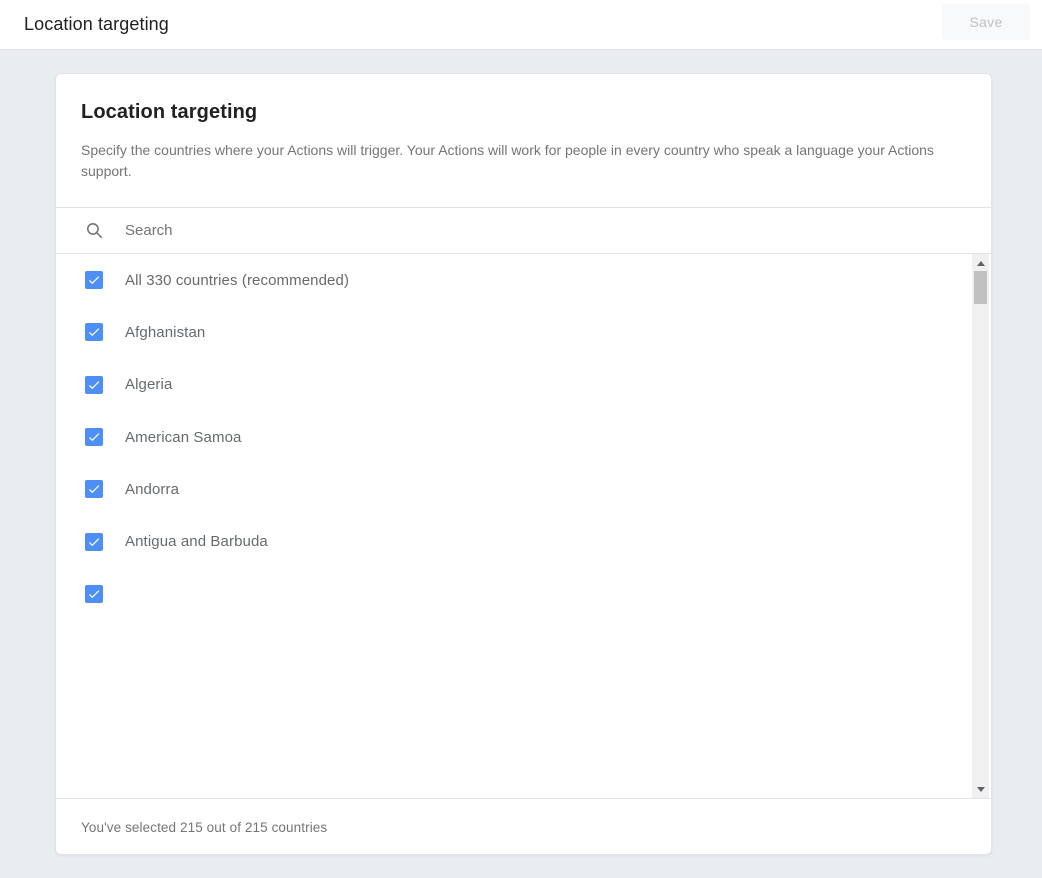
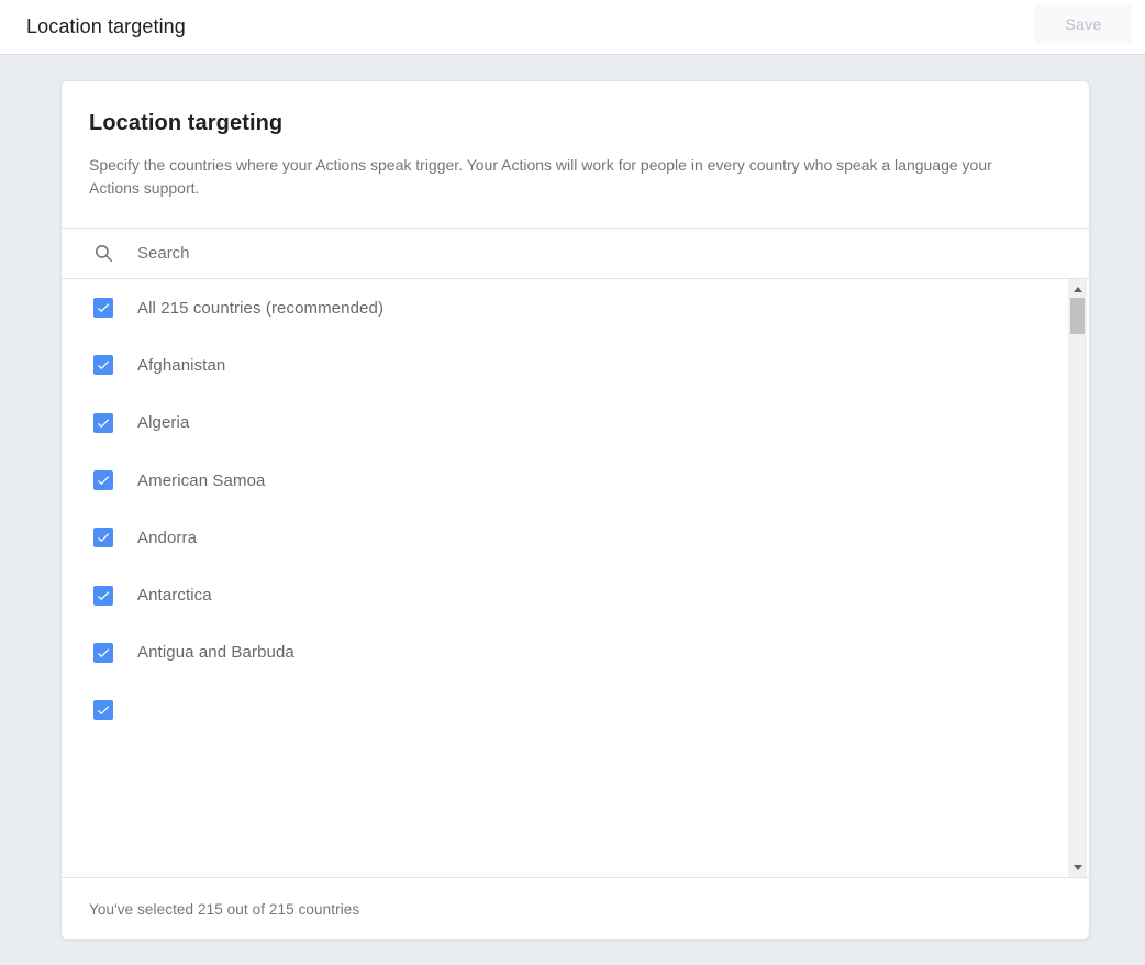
  Location targeting
  Save
  Location targeting
- Specify the countries where your Actions will trigger. Your Actions will work for people in every country who speak a language your Actions support.
+ Specify the countries where your Actions speak trigger. Your Actions will work for people in every country who speak a language your Actions support.
  Search
- All 330 countries (recommended)
+ All 215 countries (recommended)
  Afghanistan
  Algeria
  American Samoa
  Andorra
+ Antarctica
  Antigua and Barbuda
  You've selected 215 out of 215 countries
